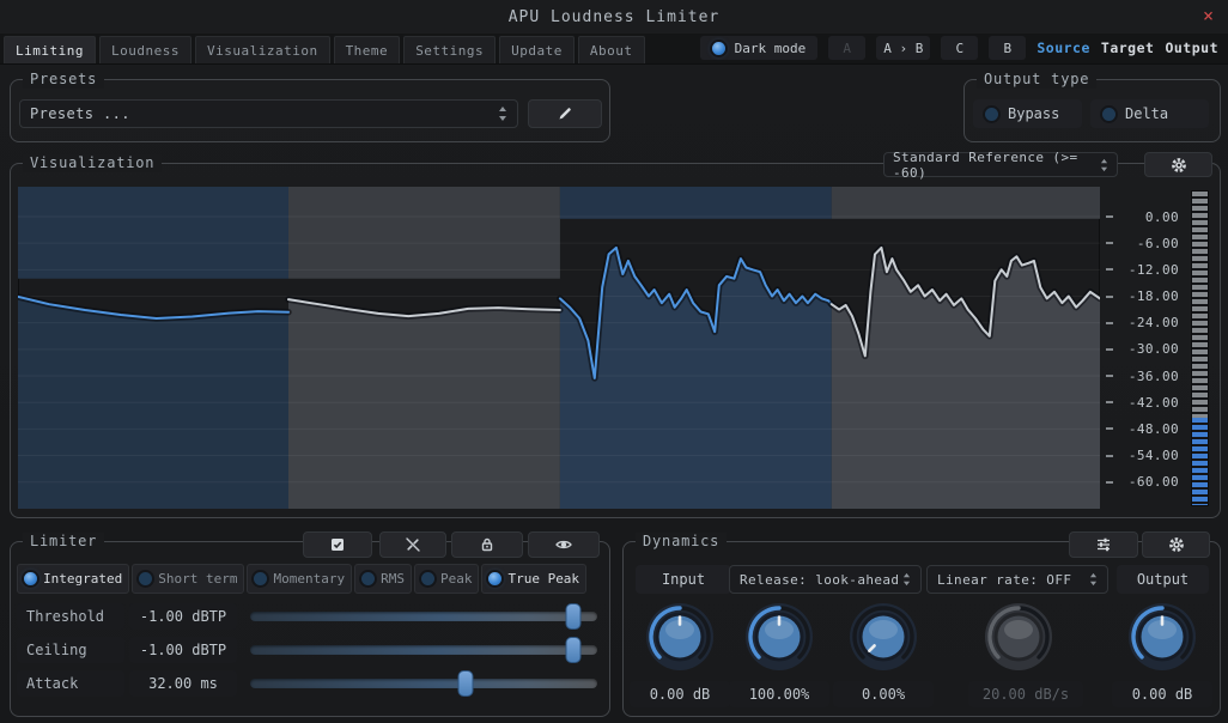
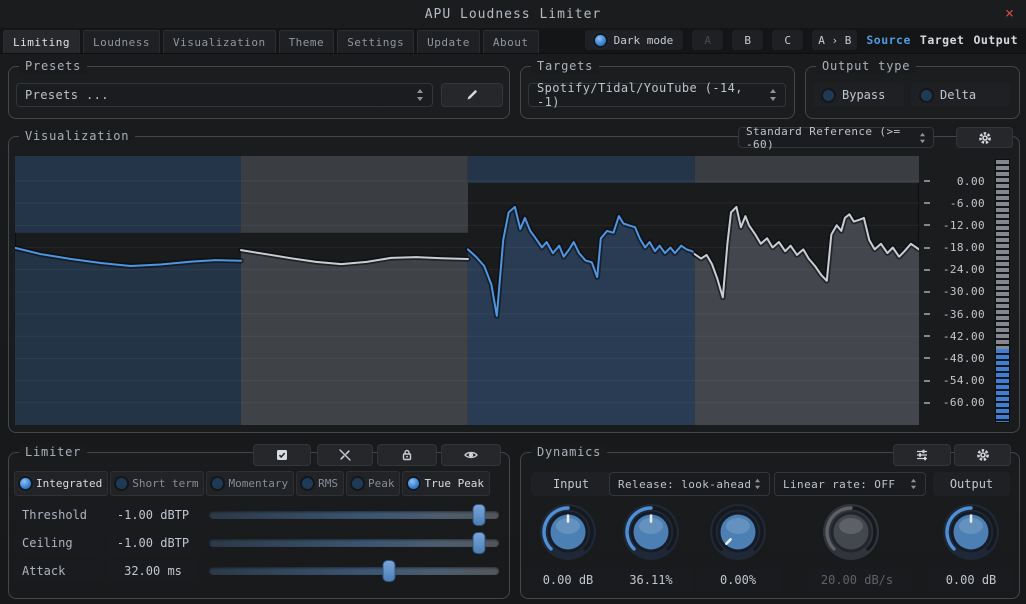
  APU Loudness Limiter
  ×
  Limiting
  Loudness
  Visualization
  Theme
  Settings
  Update
  About
  Dark mode
  A
- A › B
+ B
  C
- B
+ A › B
  Source
  Target
  Output
  Presets
  Presets ...
+ Targets
+ Spotify/Tidal/YouTube (-14, -1)
  Output type
  Bypass
  Delta
  Visualization
  Standard Reference (>= -60)
  0.00
  -6.00
  -12.00
  -18.00
  -24.00
  -30.00
  -36.00
  -42.00
  -48.00
  -54.00
  -60.00
  Limiter
  Integrated
  Short term
  Momentary
  RMS
  Peak
  True Peak
  Threshold
  -1.00 dBTP
  Ceiling
  -1.00 dBTP
  Attack
  32.00 ms
  Dynamics
  Input
  Release: look-ahead
  Linear rate: OFF
  Output
  0.00 dB
- 100.00%
+ 36.11%
  0.00%
  20.00 dB/s
  0.00 dB
